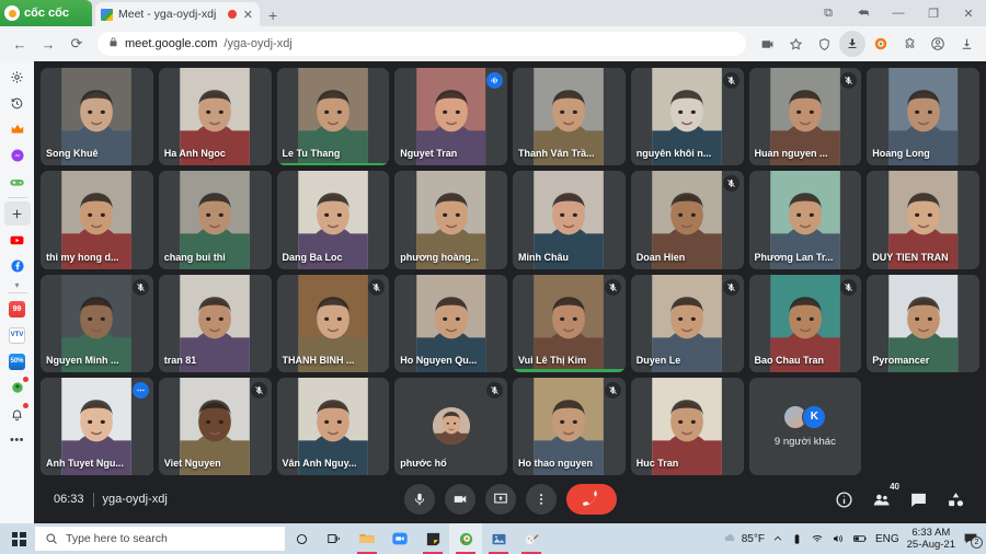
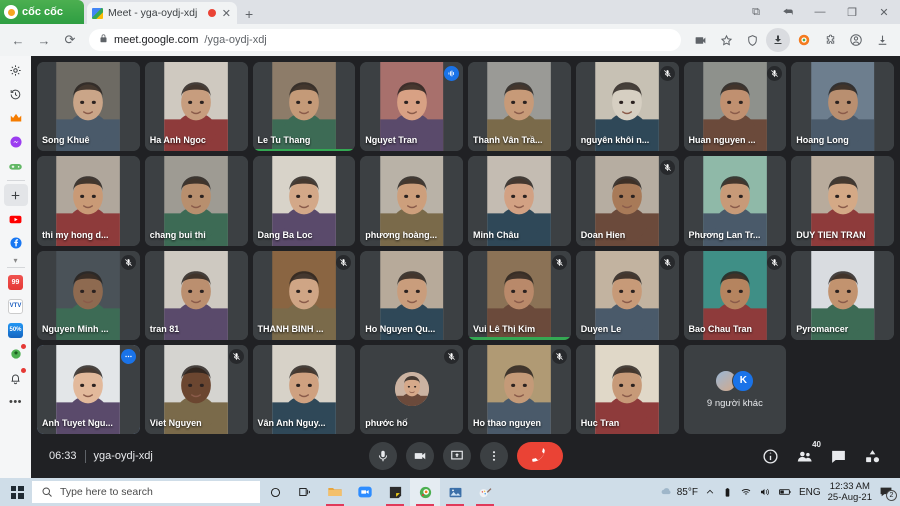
  cốc cốc
  Meet - yga-oydj-xdj
  ✕
  +
  ⧉
  ⮪
  —
  ❐
  ✕
  ←
  →
  ⟳
  meet.google.com
  /yga-oydj-xdj
  ▾
  •••
  Song Khuê
  Ha Anh Ngoc
  Le Tu Thang
  Nguyet Tran
  Thanh Vân Trầ...
  nguyên khôi n...
  Huan nguyen ...
  Hoang Long
  thi my hong d...
  chang bui thi
  Dang Ba Loc
  phương hoàng...
  Minh Châu
  Doan Hien
  Phương Lan Tr...
  DUY TIEN TRAN
  Nguyen Minh ...
  tran 81
  THANH BINH ...
  Ho Nguyen Qu...
  Vui Lê Thị Kim
  Duyen Le
  Bao Chau Tran
  Pyromancer
  Anh Tuyet Ngu...
  Viet Nguyen
  Vân Anh Nguy...
  phước hố
  Ho thao nguyen
  Huc Tran
  K
  9 người khác
  06:33
  yga-oydj-xdj
  40
  Type here to search
  85°F
  ENG
- 6:33 AM
+ 12:33 AM
  25-Aug-21
